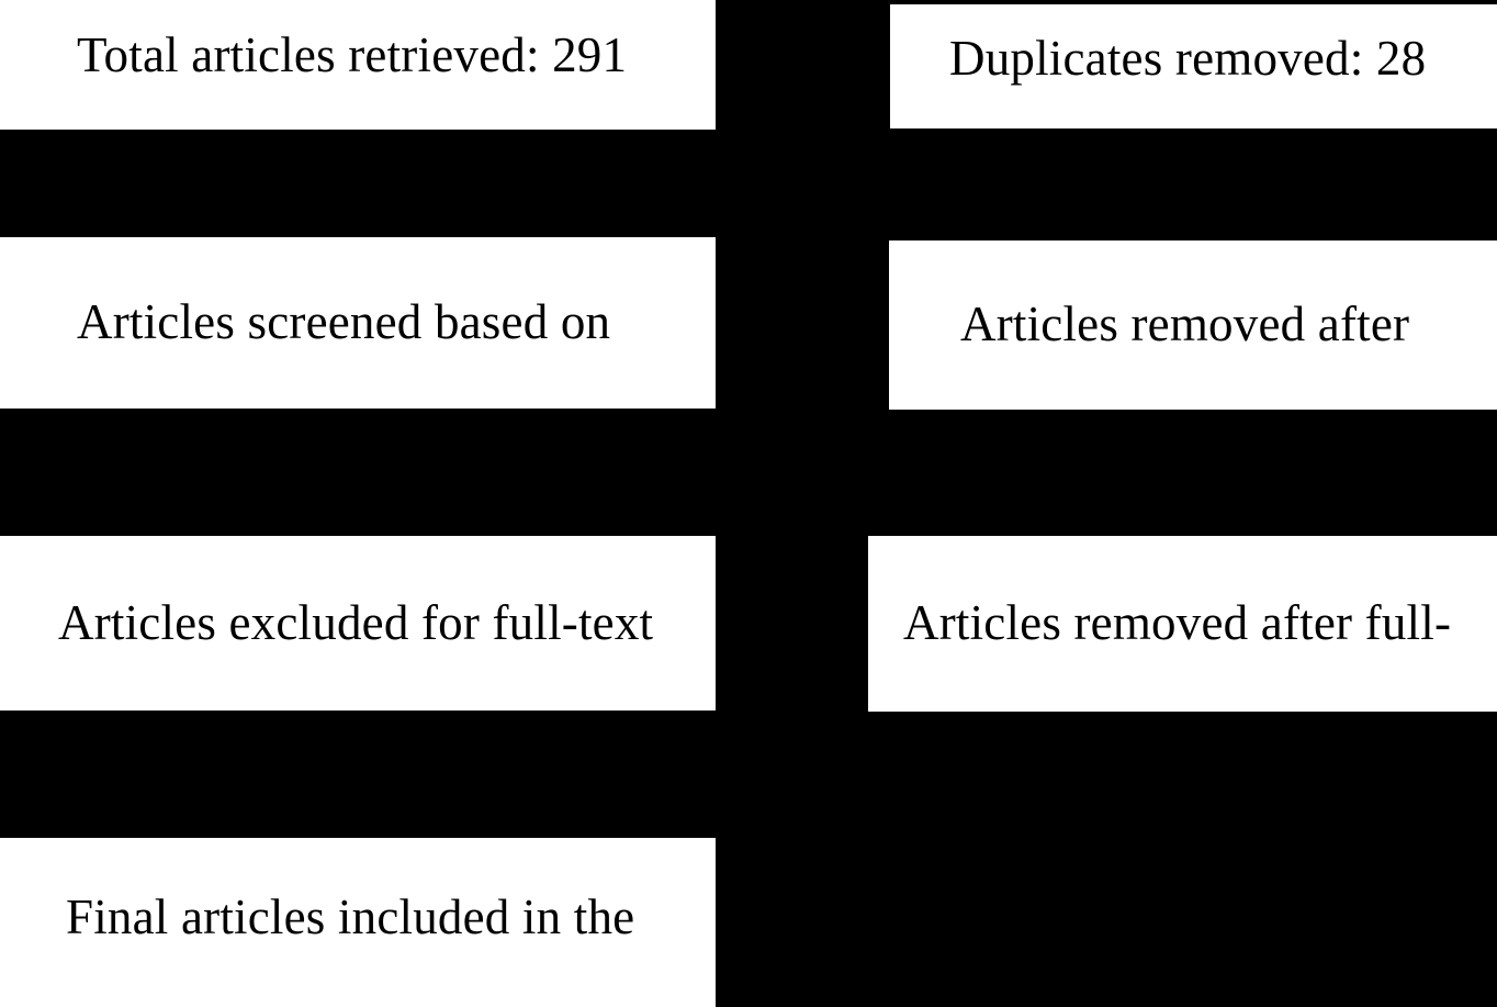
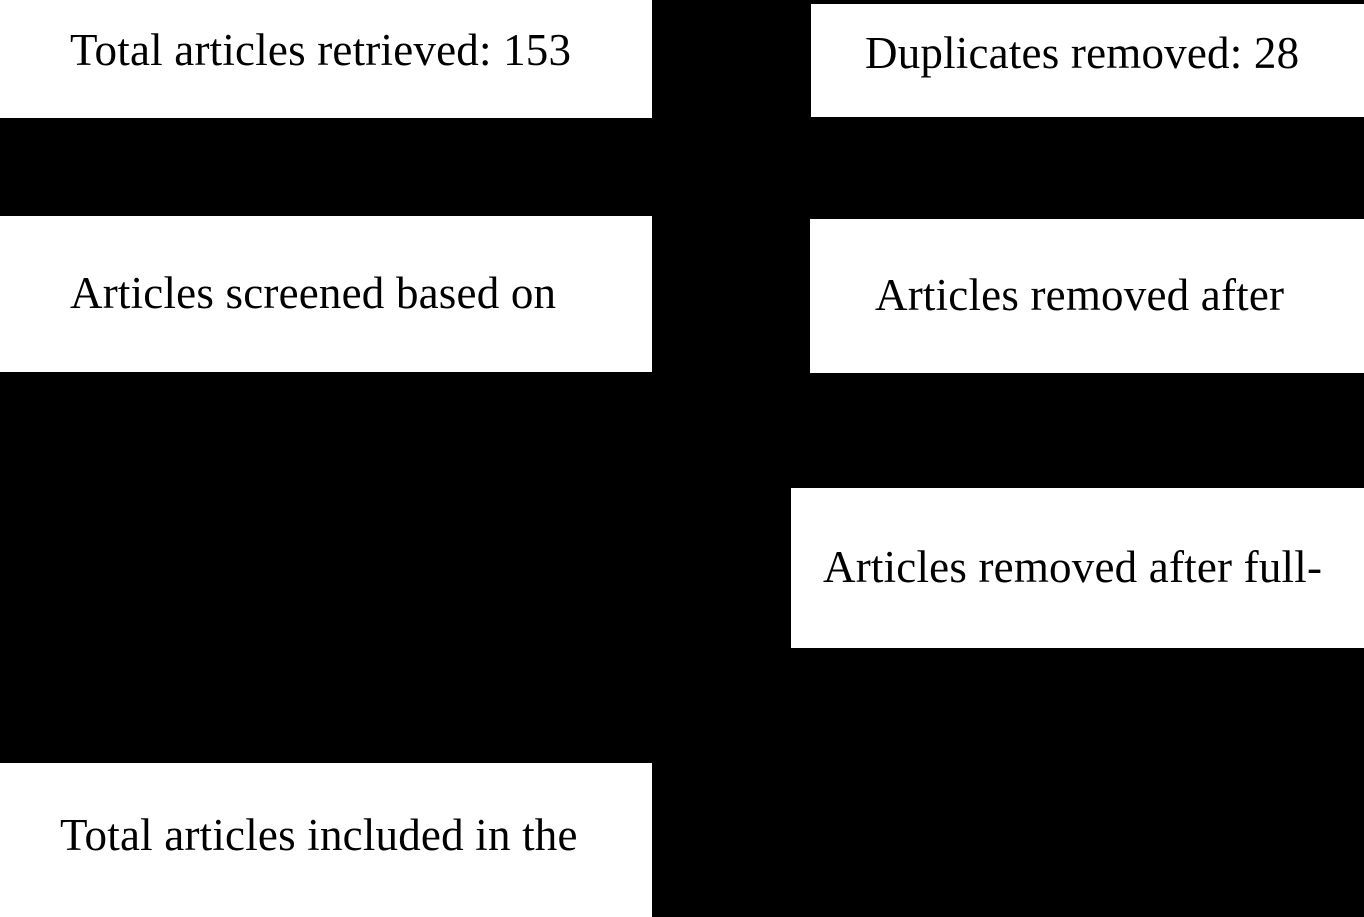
- Total articles retrieved: 291
+ Total articles retrieved: 153
  Duplicates removed: 28
  Articles screened based on
  Articles removed after
- Articles excluded for full-text
  Articles removed after full-
- Final articles included in the
+ Total articles included in the
